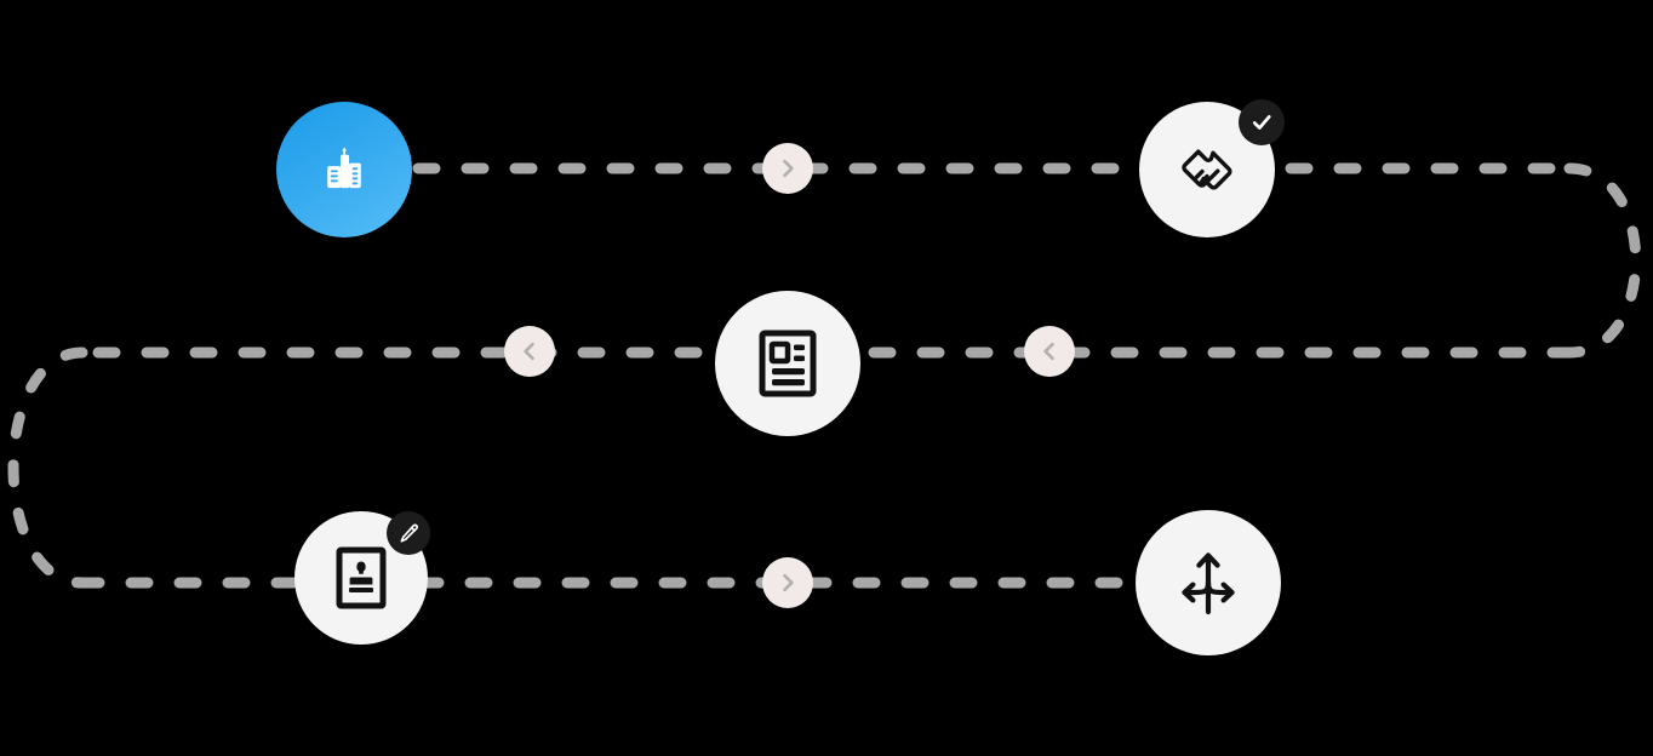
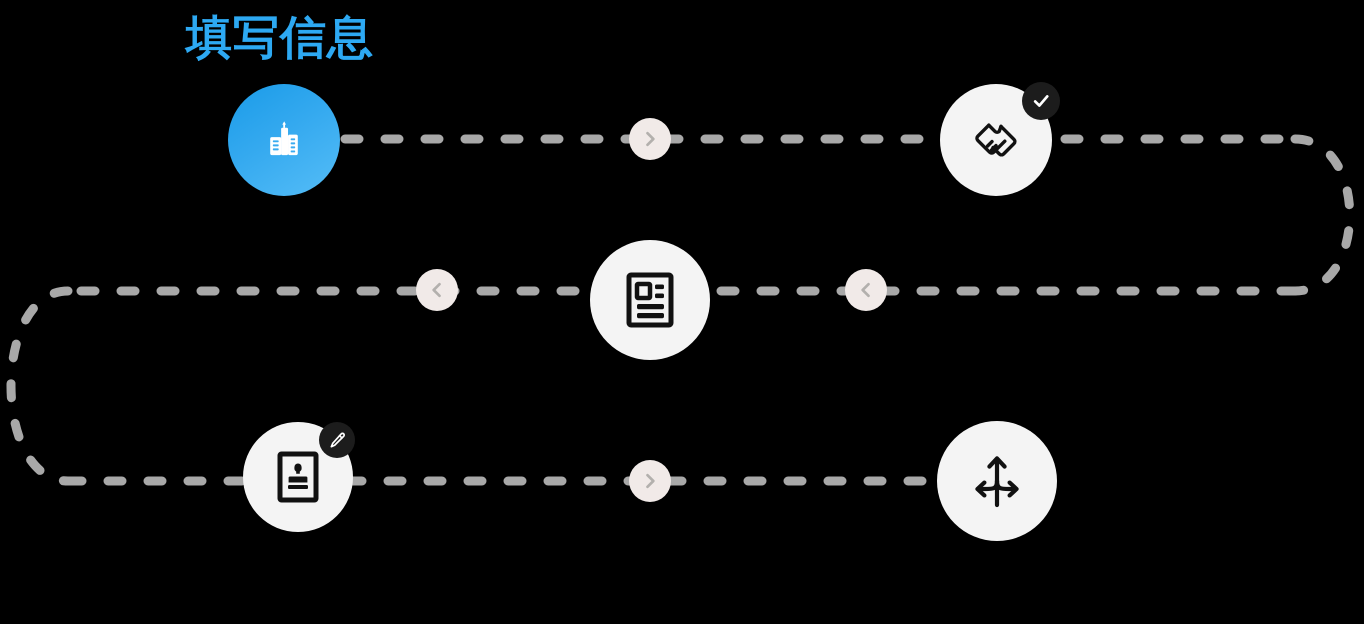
+ 填写信息
